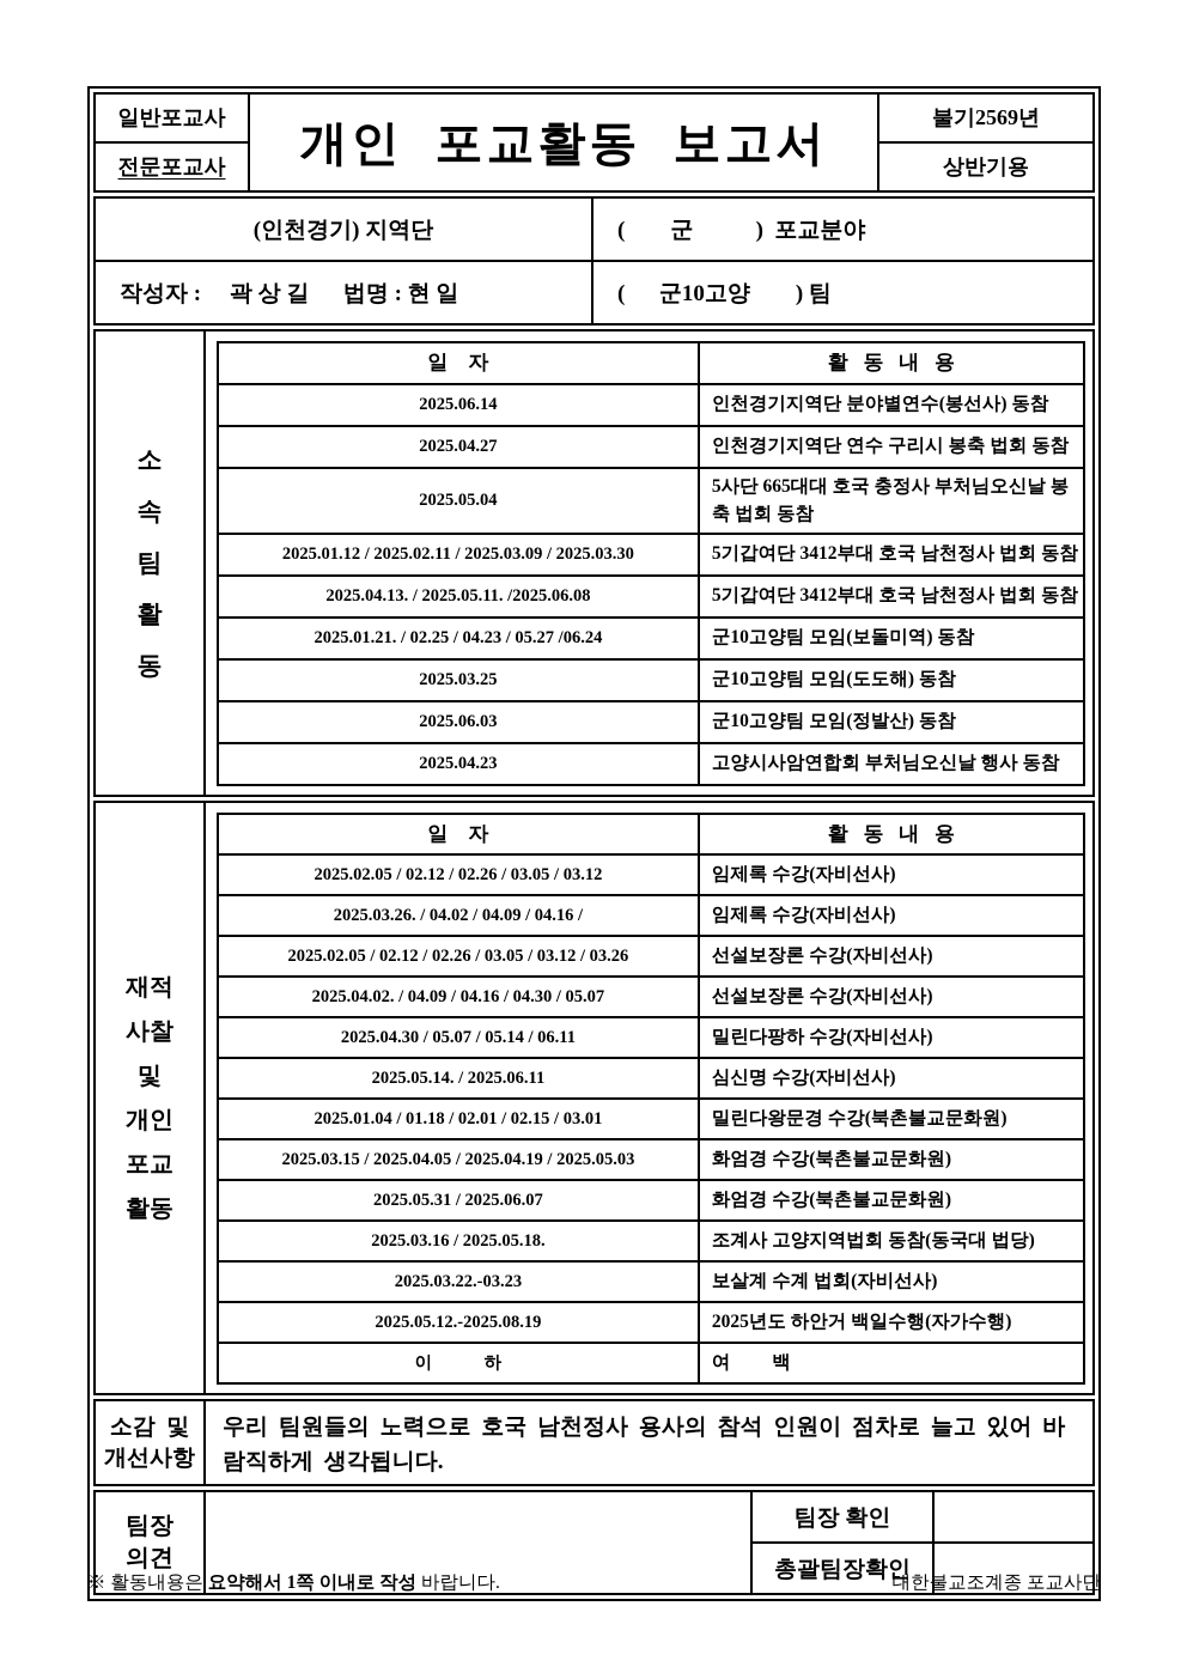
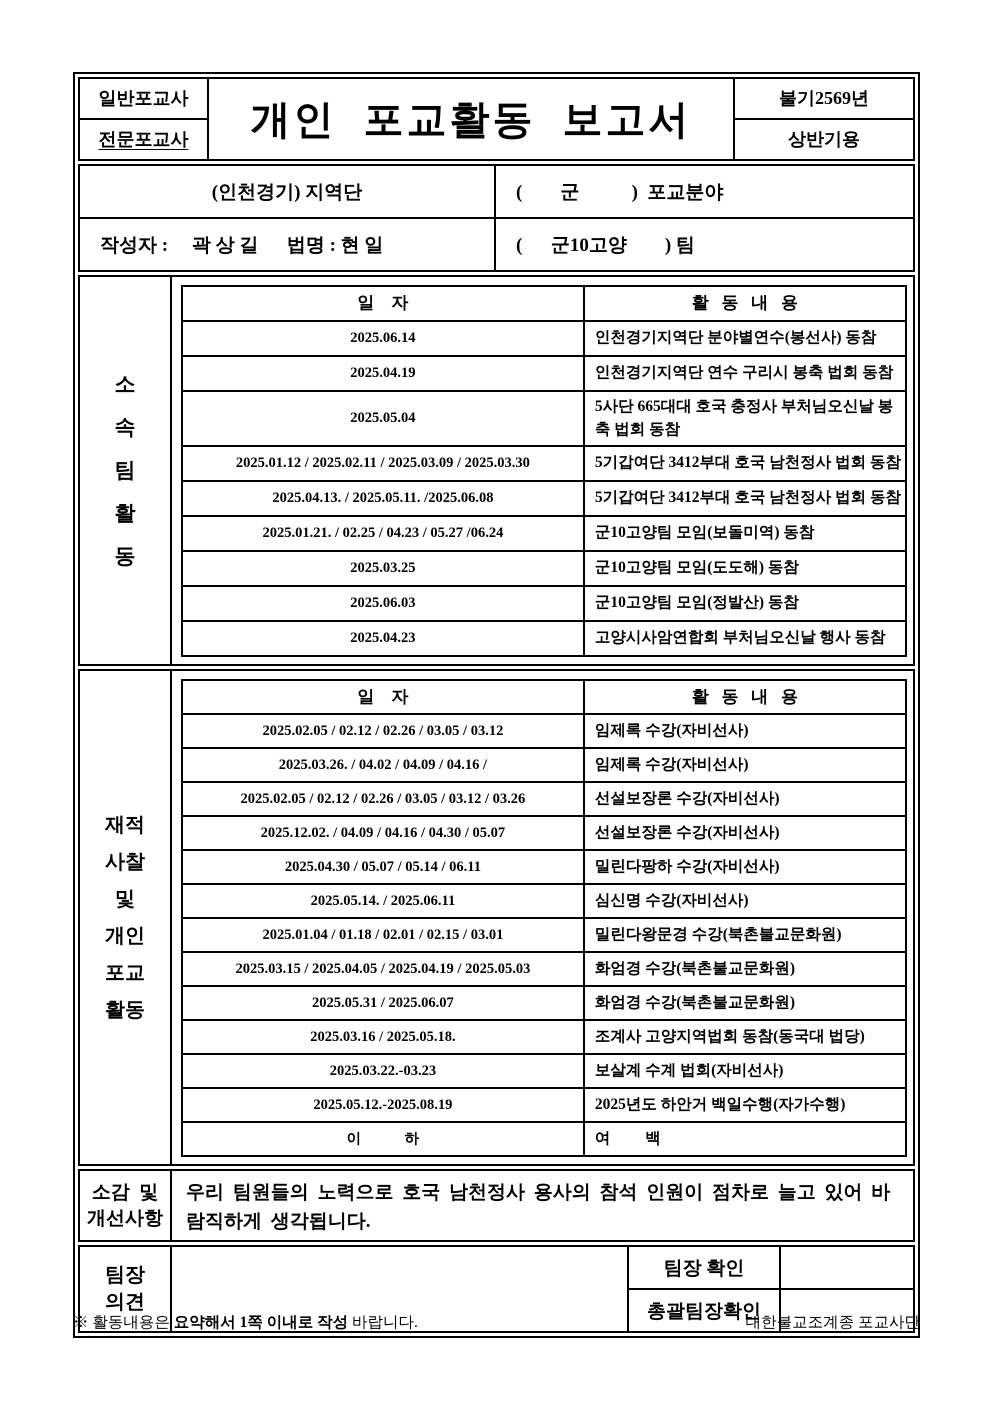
  일반포교사	개인 포교활동 보고서	불기2569년
  전문포교사	상반기용
  (인천경기) 지역단	( 군 ) 포교분야
  작성자 : 곽 상 길 법명 : 현 일	( 군10고양 ) 팀
  소
  속
  팀
  활
  동
  일 자	활 동 내 용
  2025.06.14	인천경기지역단 분야별연수(봉선사) 동참
- 2025.04.27	인천경기지역단 연수 구리시 봉축 법회 동참
+ 2025.04.19	인천경기지역단 연수 구리시 봉축 법회 동참
  2025.05.04	5사단 665대대 호국 충정사 부처님오신날 봉축 법회 동참
  2025.01.12 / 2025.02.11 / 2025.03.09 / 2025.03.30	5기갑여단 3412부대 호국 남천정사 법회 동참
  2025.04.13. / 2025.05.11. /2025.06.08	5기갑여단 3412부대 호국 남천정사 법회 동참
  2025.01.21. / 02.25 / 04.23 / 05.27 /06.24	군10고양팀 모임(보돌미역) 동참
  2025.03.25	군10고양팀 모임(도도해) 동참
  2025.06.03	군10고양팀 모임(정발산) 동참
  2025.04.23	고양시사암연합회 부처님오신날 행사 동참
  재적
  사찰
  및
  개인
  포교
  활동
  일 자	활 동 내 용
  2025.02.05 / 02.12 / 02.26 / 03.05 / 03.12	임제록 수강(자비선사)
  2025.03.26. / 04.02 / 04.09 / 04.16 /	임제록 수강(자비선사)
  2025.02.05 / 02.12 / 02.26 / 03.05 / 03.12 / 03.26	선설보장론 수강(자비선사)
- 2025.04.02. / 04.09 / 04.16 / 04.30 / 05.07	선설보장론 수강(자비선사)
+ 2025.12.02. / 04.09 / 04.16 / 04.30 / 05.07	선설보장론 수강(자비선사)
  2025.04.30 / 05.07 / 05.14 / 06.11	밀린다팡하 수강(자비선사)
  2025.05.14. / 2025.06.11	심신명 수강(자비선사)
  2025.01.04 / 01.18 / 02.01 / 02.15 / 03.01	밀린다왕문경 수강(북촌불교문화원)
  2025.03.15 / 2025.04.05 / 2025.04.19 / 2025.05.03	화엄경 수강(북촌불교문화원)
  2025.05.31 / 2025.06.07	화엄경 수강(북촌불교문화원)
  2025.03.16 / 2025.05.18.	조계사 고양지역법회 동참(동국대 법당)
  2025.03.22.-03.23	보살계 수계 법회(자비선사)
  2025.05.12.-2025.08.19	2025년도 하안거 백일수행(자가수행)
  이 하	여 백
  소감 및
  개선사항
  우리 팀원들의 노력으로 호국 남천정사 용사의 참석 인원이 점차로 늘고 있어 바람직하게 생각됩니다.
  팀장
  의견
  팀장 확인
  총괄팀장확인
  ※ 활동내용은 요약해서 1쪽 이내로 작성 바랍니다.
  대한불교조계종 포교사단
